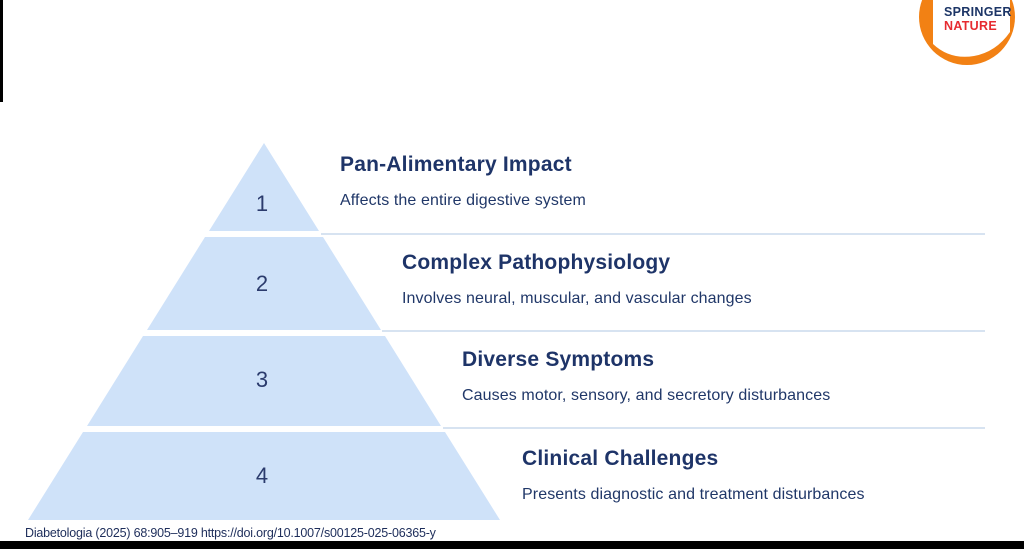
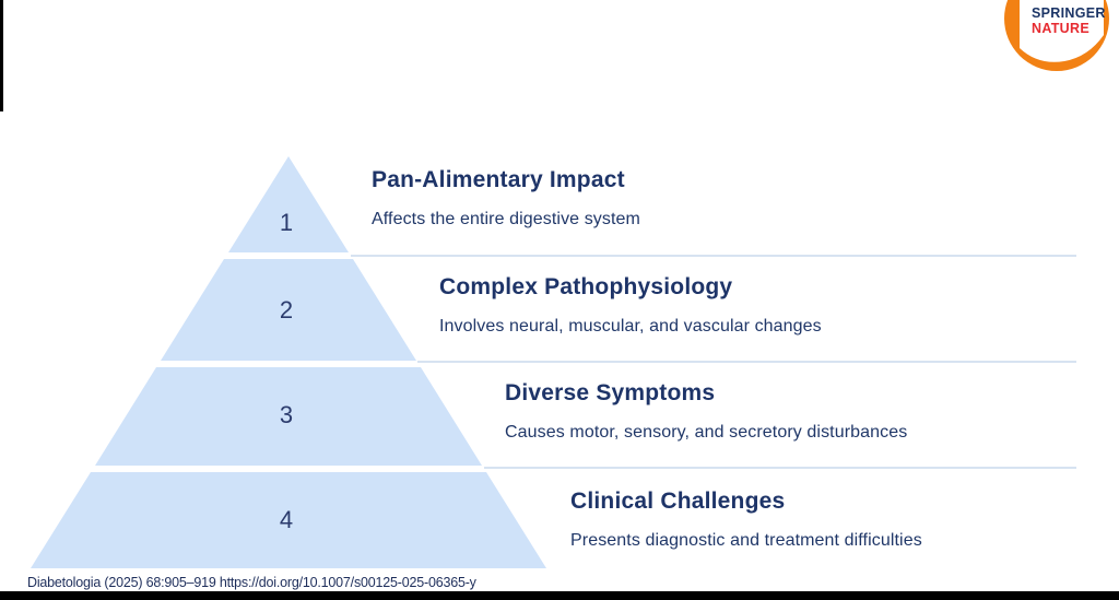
  SPRINGER
  NATURE
  1
  2
  3
  4
  Pan-Alimentary Impact
  Affects the entire digestive system
  Complex Pathophysiology
  Involves neural, muscular, and vascular changes
  Diverse Symptoms
  Causes motor, sensory, and secretory disturbances
  Clinical Challenges
- Presents diagnostic and treatment disturbances
+ Presents diagnostic and treatment difficulties
  Diabetologia (2025) 68:905–919 https://doi.org/10.1007/s00125-025-06365-y
